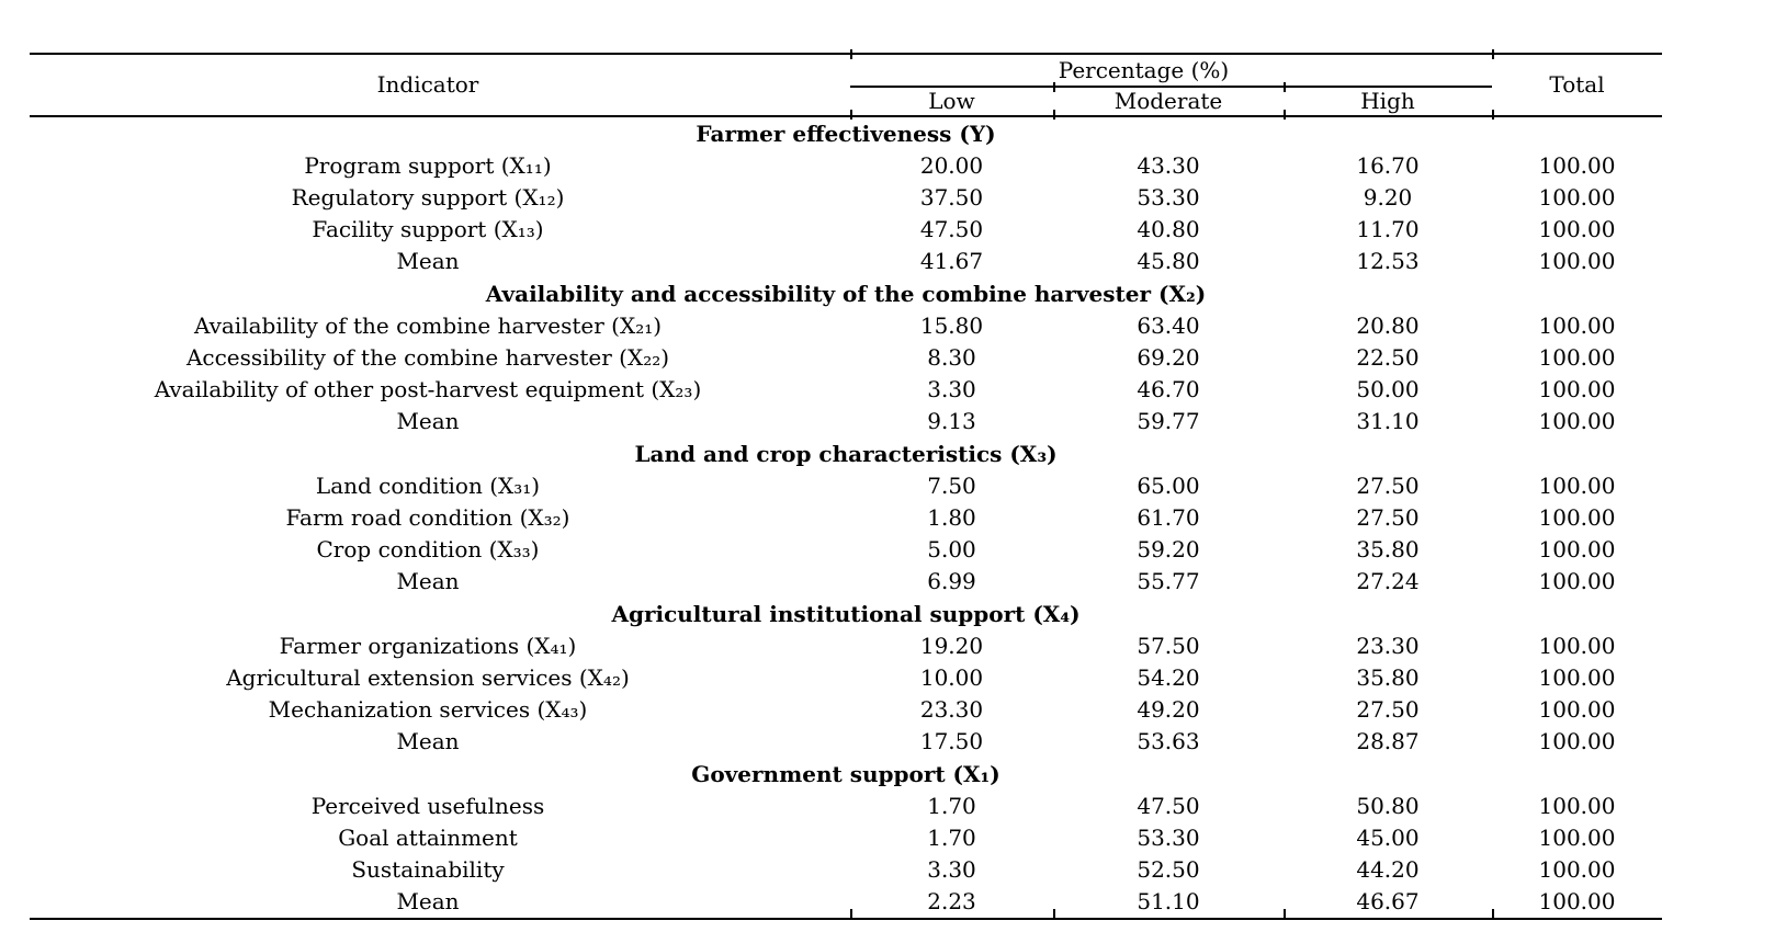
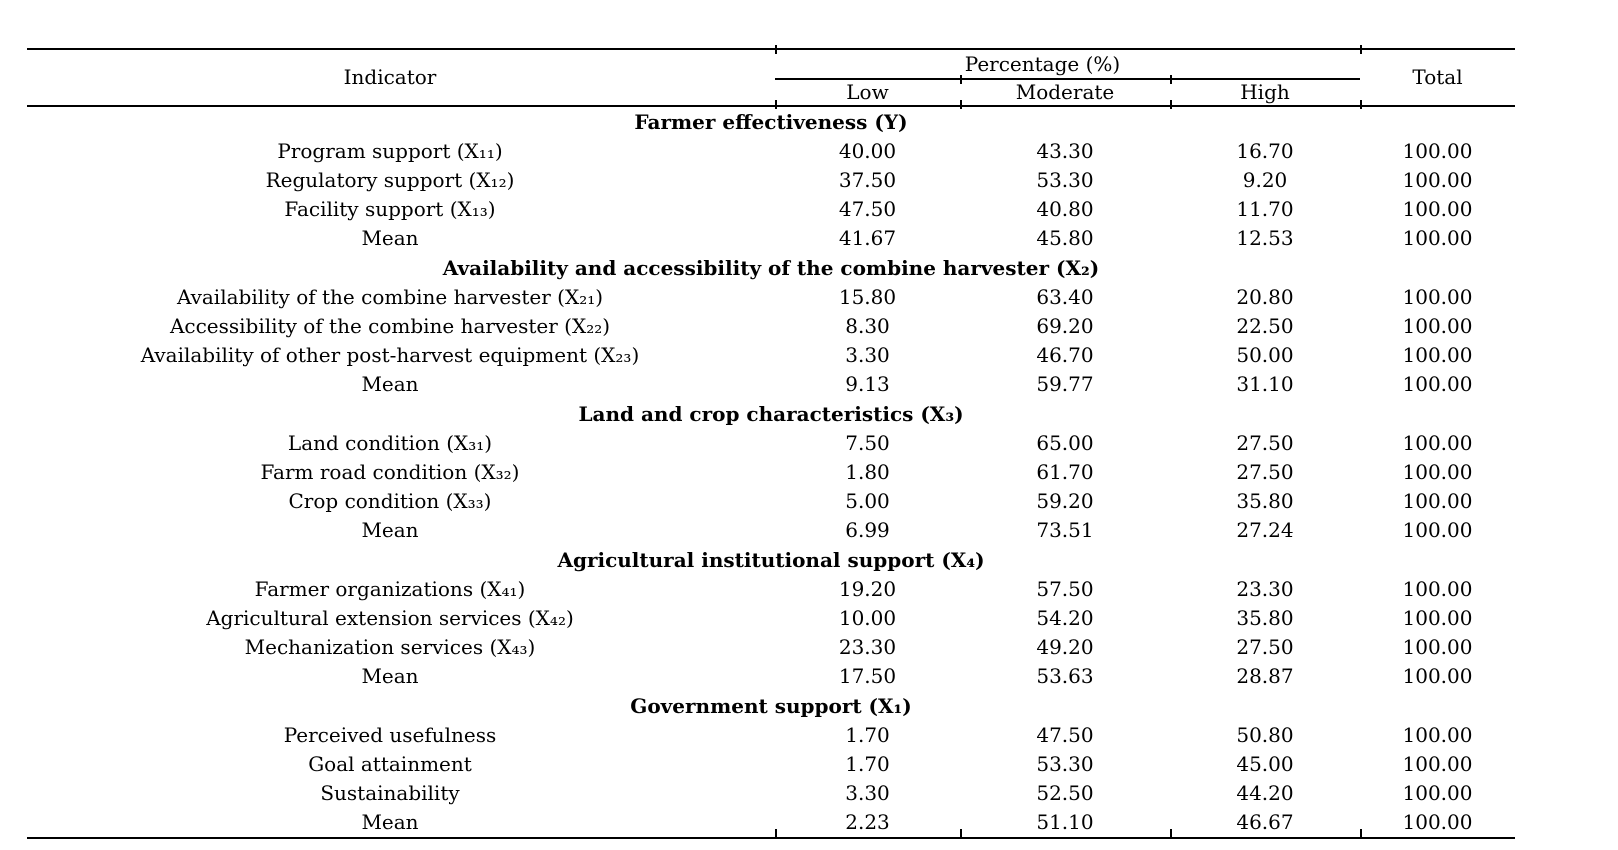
  Indicator	Percentage (%)	Total
  Low	Moderate	High
  Farmer effectiveness (Y)
- Program support (X₁₁)	20.00	43.30	16.70	100.00
+ Program support (X₁₁)	40.00	43.30	16.70	100.00
  Regulatory support (X₁₂)	37.50	53.30	9.20	100.00
  Facility support (X₁₃)	47.50	40.80	11.70	100.00
  Mean	41.67	45.80	12.53	100.00
  Availability and accessibility of the combine harvester (X₂)
  Availability of the combine harvester (X₂₁)	15.80	63.40	20.80	100.00
  Accessibility of the combine harvester (X₂₂)	8.30	69.20	22.50	100.00
  Availability of other post-harvest equipment (X₂₃)	3.30	46.70	50.00	100.00
  Mean	9.13	59.77	31.10	100.00
  Land and crop characteristics (X₃)
  Land condition (X₃₁)	7.50	65.00	27.50	100.00
  Farm road condition (X₃₂)	1.80	61.70	27.50	100.00
  Crop condition (X₃₃)	5.00	59.20	35.80	100.00
- Mean	6.99	55.77	27.24	100.00
+ Mean	6.99	73.51	27.24	100.00
  Agricultural institutional support (X₄)
  Farmer organizations (X₄₁)	19.20	57.50	23.30	100.00
  Agricultural extension services (X₄₂)	10.00	54.20	35.80	100.00
  Mechanization services (X₄₃)	23.30	49.20	27.50	100.00
  Mean	17.50	53.63	28.87	100.00
  Government support (X₁)
  Perceived usefulness	1.70	47.50	50.80	100.00
  Goal attainment	1.70	53.30	45.00	100.00
  Sustainability	3.30	52.50	44.20	100.00
  Mean	2.23	51.10	46.67	100.00
